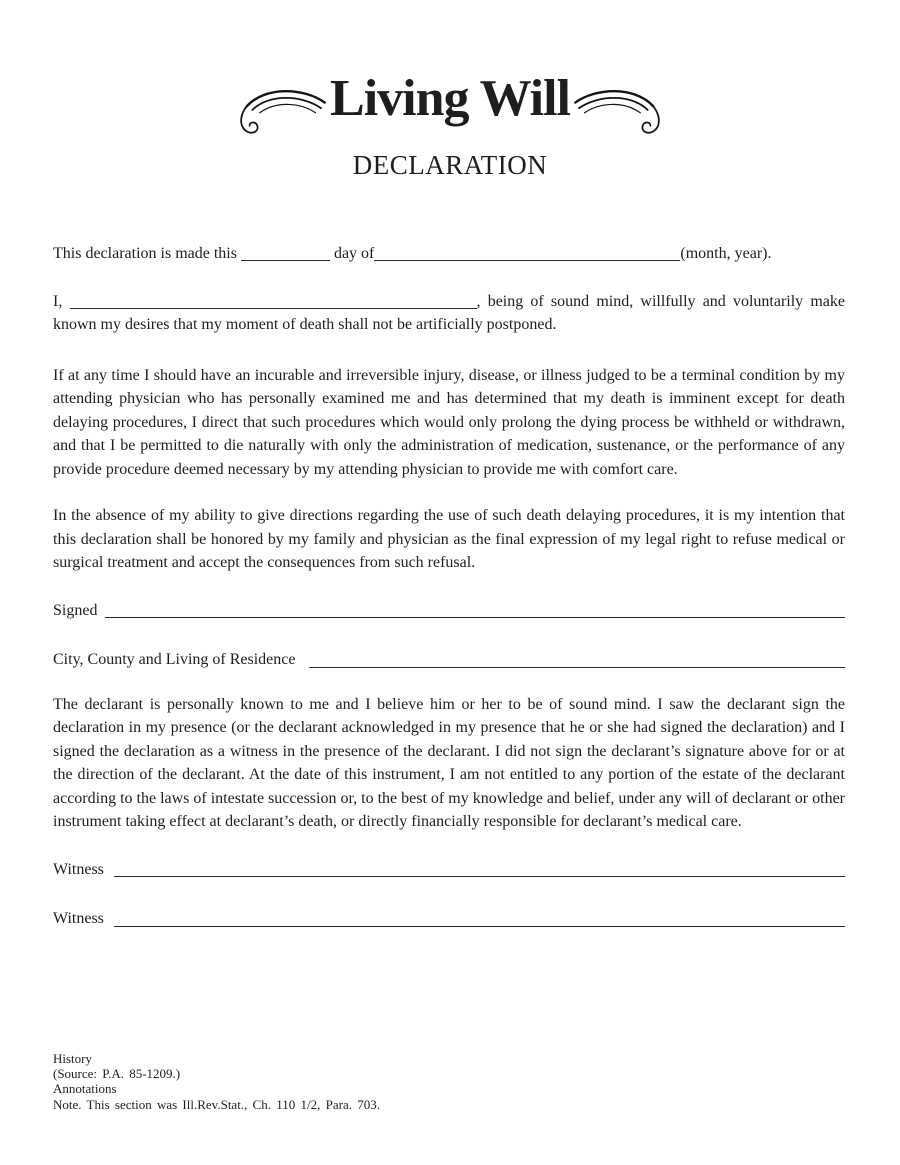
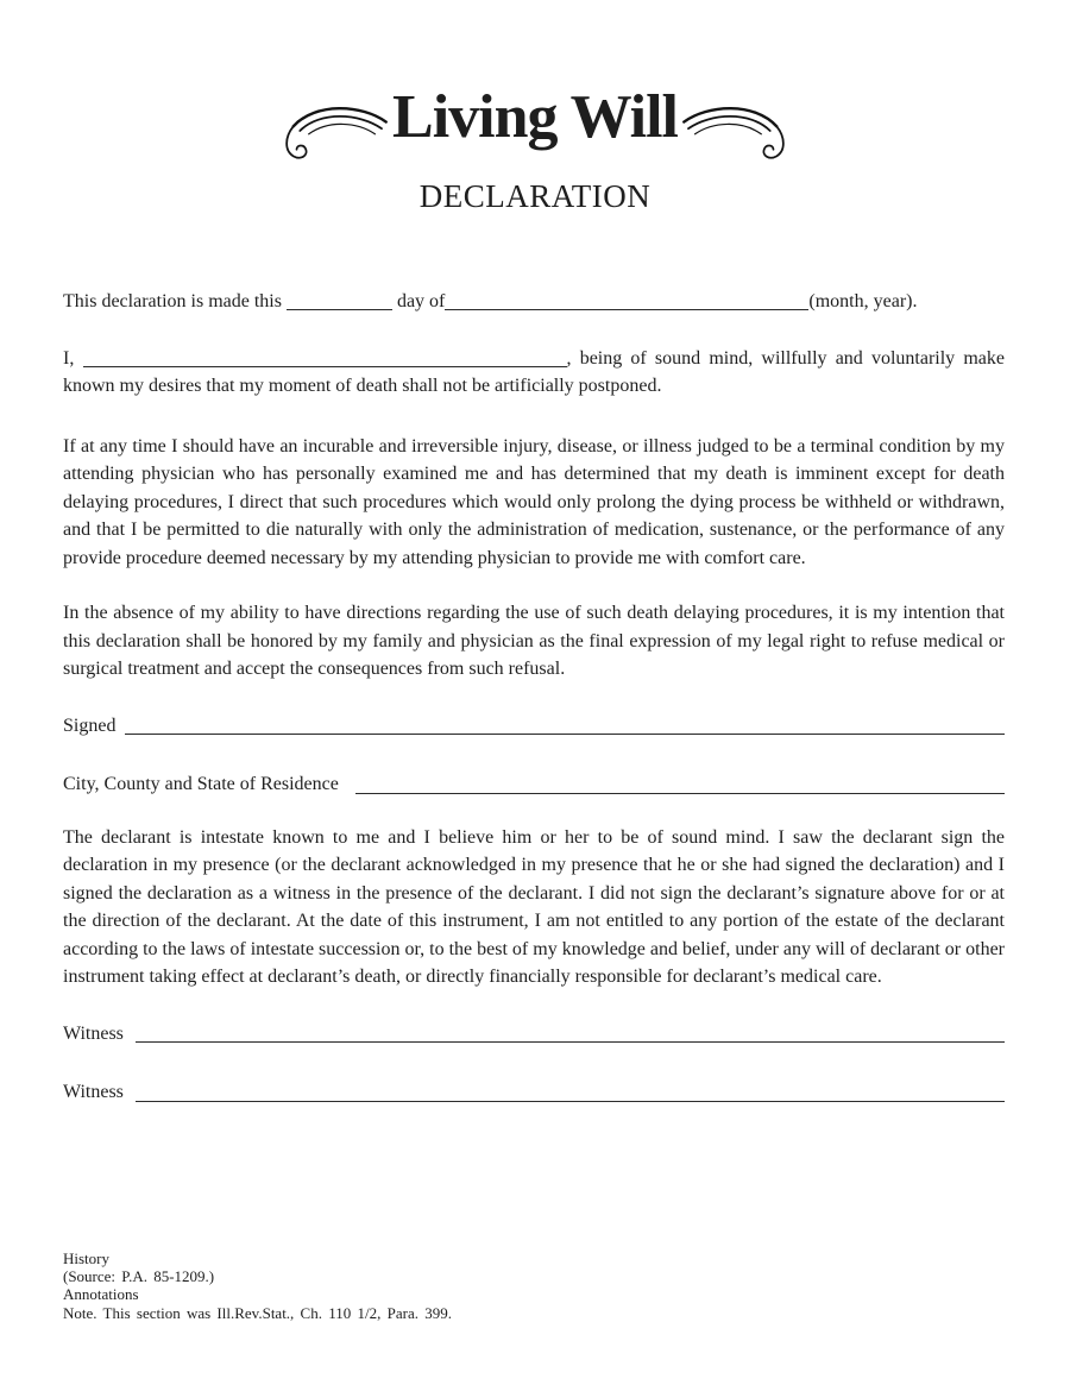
  Living Will
  DECLARATION
  This declaration is made this day of (month, year).
  I, , being of sound mind, willfully and voluntarily make known my desires that my moment of death shall not be artificially postponed.
  If at any time I should have an incurable and irreversible injury, disease, or illness judged to be a terminal condition by my attending physician who has personally examined me and has determined that my death is imminent except for death delaying procedures, I direct that such procedures which would only prolong the dying process be withheld or withdrawn, and that I be permitted to die naturally with only the administration of medication, sustenance, or the performance of any provide procedure deemed necessary by my attending physician to provide me with comfort care.
- In the absence of my ability to give directions regarding the use of such death delaying procedures, it is my intention that this declaration shall be honored by my family and physician as the final expression of my legal right to refuse medical or surgical treatment and accept the consequences from such refusal.
+ In the absence of my ability to have directions regarding the use of such death delaying procedures, it is my intention that this declaration shall be honored by my family and physician as the final expression of my legal right to refuse medical or surgical treatment and accept the consequences from such refusal.
  Signed
- City, County and Living of Residence
+ City, County and State of Residence
- The declarant is personally known to me and I believe him or her to be of sound mind. I saw the declarant sign the declaration in my presence (or the declarant acknowledged in my presence that he or she had signed the declaration) and I signed the declaration as a witness in the presence of the declarant. I did not sign the declarant’s signature above for or at the direction of the declarant. At the date of this instrument, I am not entitled to any portion of the estate of the declarant according to the laws of intestate succession or, to the best of my knowledge and belief, under any will of declarant or other instrument taking effect at declarant’s death, or directly financially responsible for declarant’s medical care.
+ The declarant is intestate known to me and I believe him or her to be of sound mind. I saw the declarant sign the declaration in my presence (or the declarant acknowledged in my presence that he or she had signed the declaration) and I signed the declaration as a witness in the presence of the declarant. I did not sign the declarant’s signature above for or at the direction of the declarant. At the date of this instrument, I am not entitled to any portion of the estate of the declarant according to the laws of intestate succession or, to the best of my knowledge and belief, under any will of declarant or other instrument taking effect at declarant’s death, or directly financially responsible for declarant’s medical care.
  Witness
  Witness
  History
  (Source: P.A. 85-1209.)
  Annotations
- Note. This section was Ill.Rev.Stat., Ch. 110 1/2, Para. 703.
+ Note. This section was Ill.Rev.Stat., Ch. 110 1/2, Para. 399.
